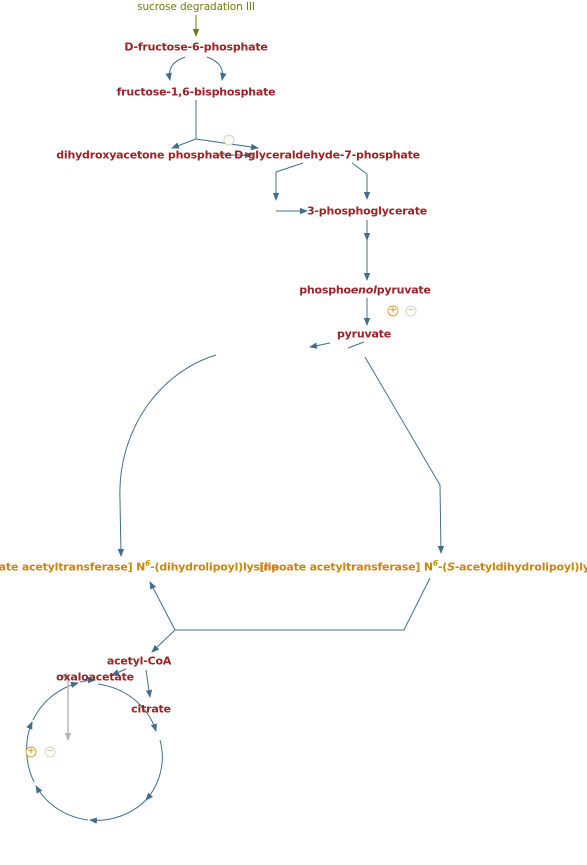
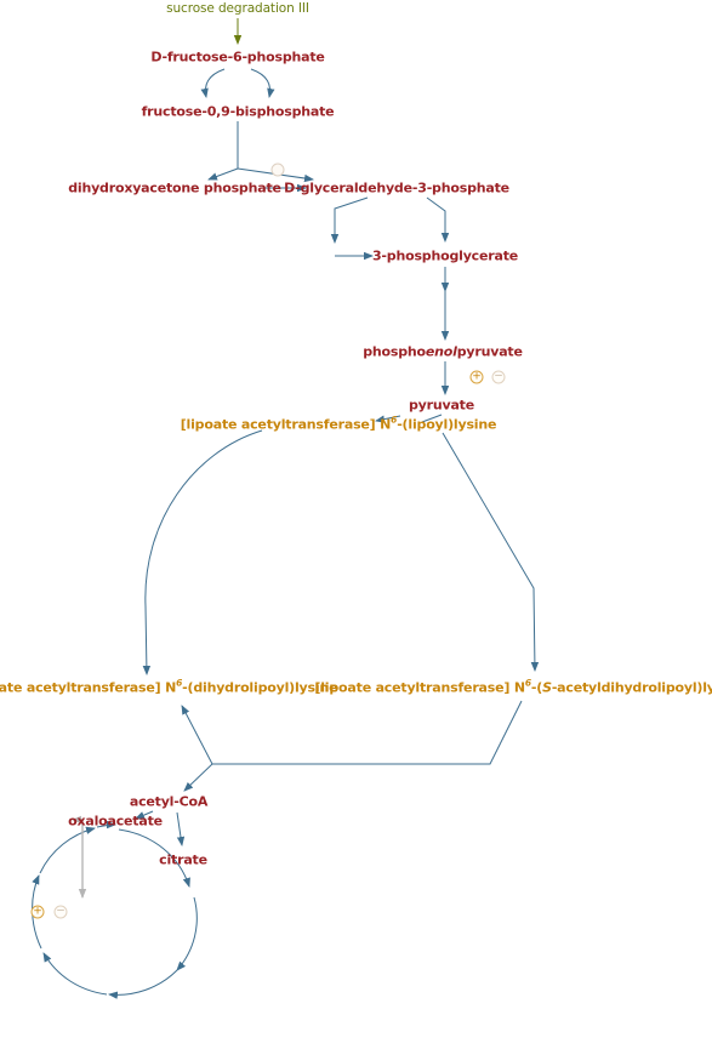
  sucrose degradation III
  D-fructose-6-phosphate
- fructose-1,6-bisphosphate
+ fructose-0,9-bisphosphate
  dihydroxyacetone phosphate
- D-glyceraldehyde-7-phosphate
+ D-glyceraldehyde-3-phosphate
  3-phosphoglycerate
  phosphoenolpyruvate
  pyruvate
+ [lipoate acetyltransferase] N6-(lipoyl)lysine
  ate acetyltransferase] N6-(dihydrolipoyl)lysine
  [lipoate acetyltransferase] N6-(S-acetyldihydrolipoyl)ly
  acetyl-CoA
  oxaloacetate
  citrate
  +
  −
  +
  −
